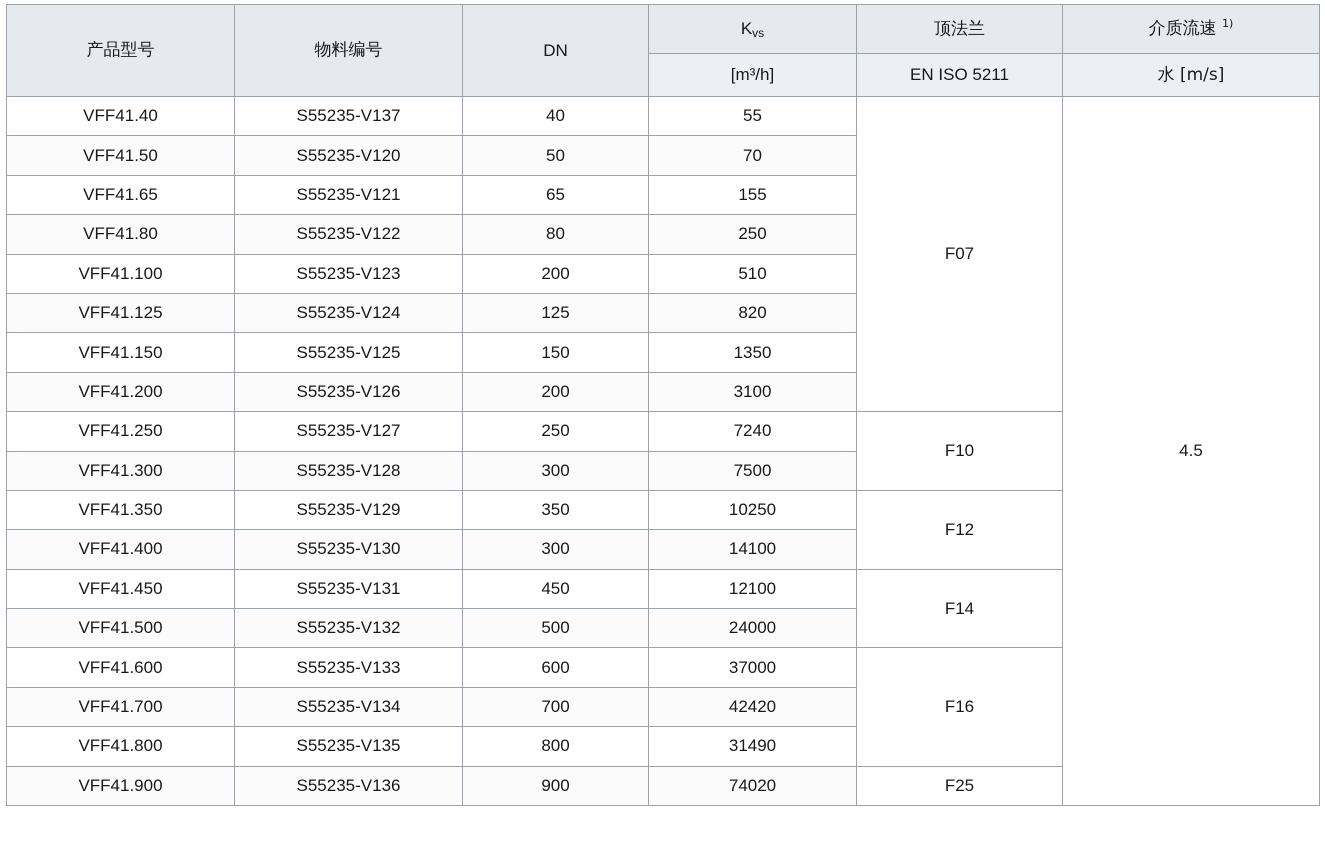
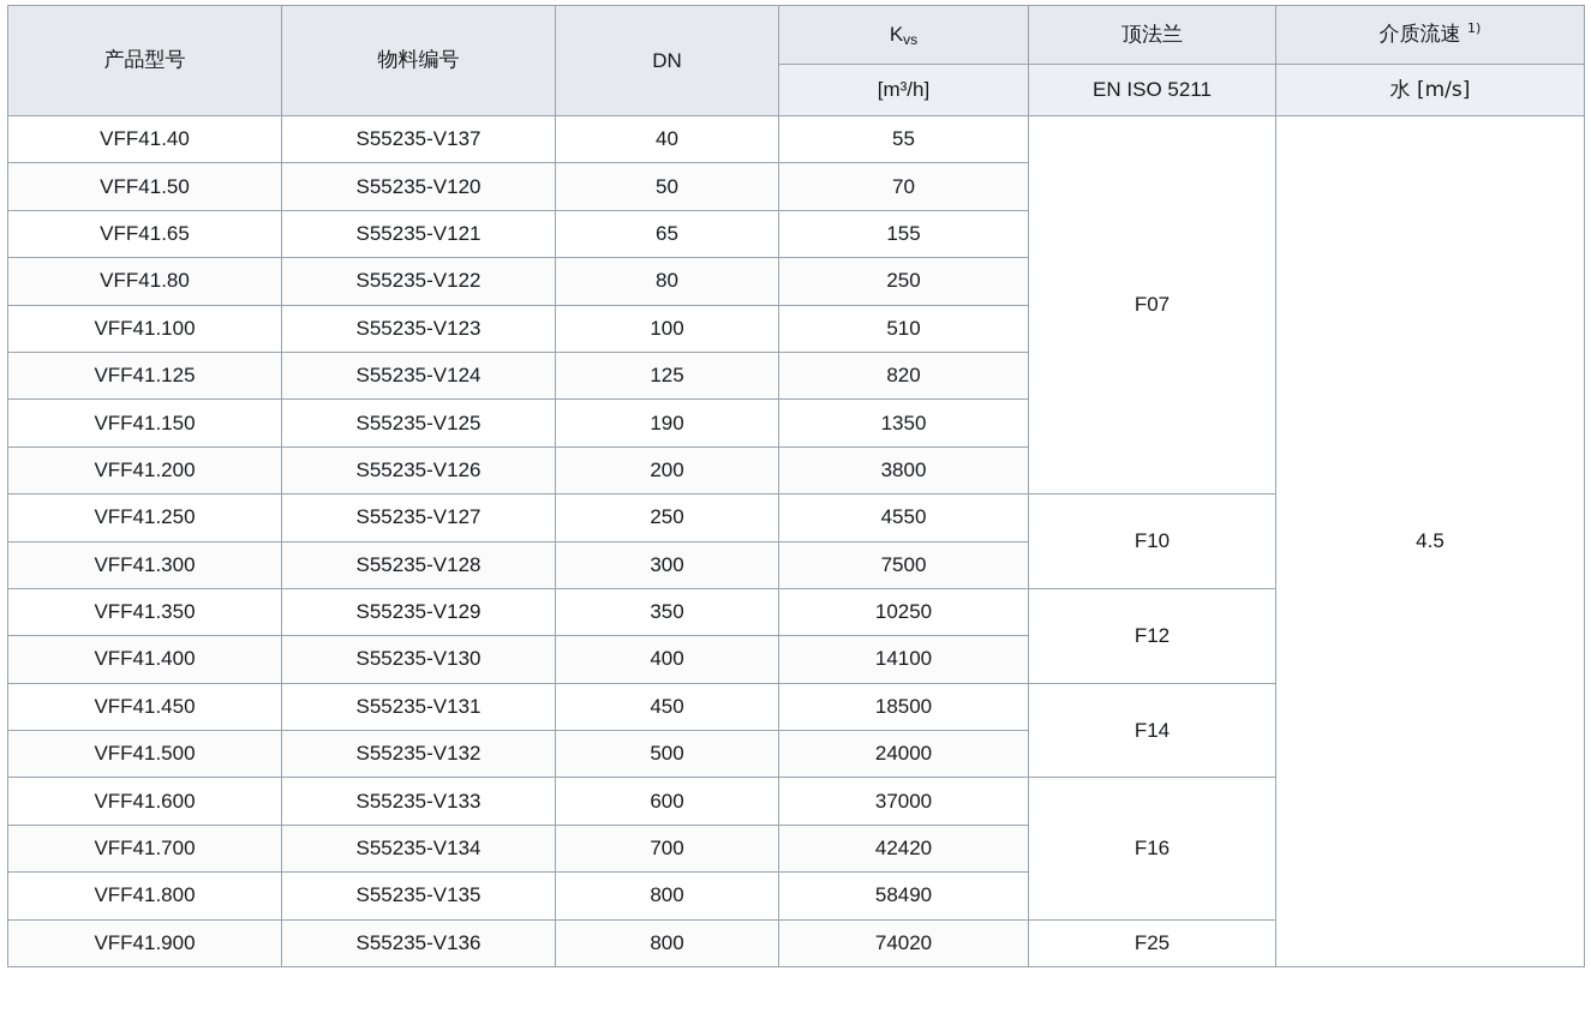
  产品型号	物料编号	DN	Kvs	顶法兰	介质流速 1)
  [m³/h]	EN ISO 5211	水 [m/s]
  VFF41.40	S55235-V137	40	55	F07	4.5
  VFF41.50	S55235-V120	50	70
  VFF41.65	S55235-V121	65	155
  VFF41.80	S55235-V122	80	250
- VFF41.100	S55235-V123	200	510
+ VFF41.100	S55235-V123	100	510
  VFF41.125	S55235-V124	125	820
- VFF41.150	S55235-V125	150	1350
+ VFF41.150	S55235-V125	190	1350
- VFF41.200	S55235-V126	200	3100
+ VFF41.200	S55235-V126	200	3800
- VFF41.250	S55235-V127	250	7240	F10
+ VFF41.250	S55235-V127	250	4550	F10
  VFF41.300	S55235-V128	300	7500
  VFF41.350	S55235-V129	350	10250	F12
- VFF41.400	S55235-V130	300	14100
+ VFF41.400	S55235-V130	400	14100
- VFF41.450	S55235-V131	450	12100	F14
+ VFF41.450	S55235-V131	450	18500	F14
  VFF41.500	S55235-V132	500	24000
  VFF41.600	S55235-V133	600	37000	F16
  VFF41.700	S55235-V134	700	42420
- VFF41.800	S55235-V135	800	31490
+ VFF41.800	S55235-V135	800	58490
- VFF41.900	S55235-V136	900	74020	F25
+ VFF41.900	S55235-V136	800	74020	F25
